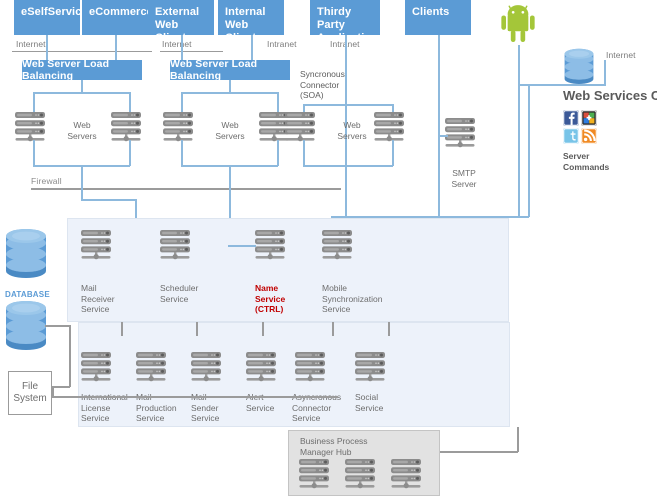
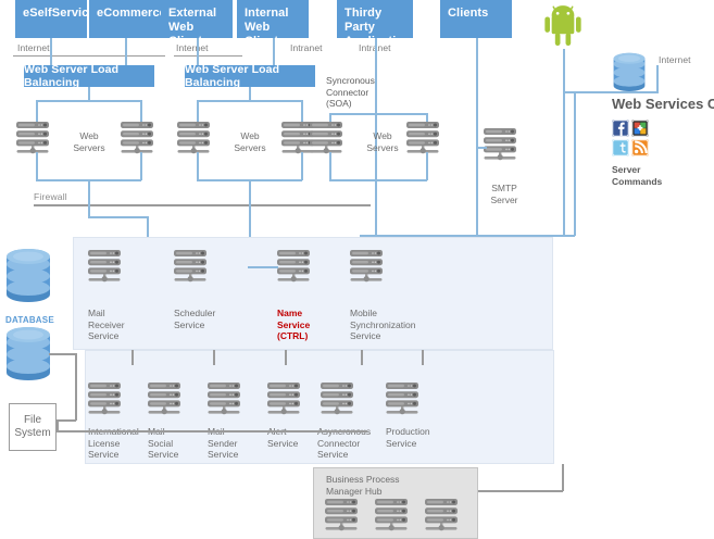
  eSelfServic
  eCommerc
  External
  Web Clients
  Internal
  Web Clients
  Thirdy Party
  Applications
  Clients
  Internet
  Interet
  Intranet
  Intrnet
  Syncronous
  Connector
  (SOA)
  Internet
  Web Services C
  Server
  Commands
  Web Server Load Balancing
  Web Server Load Balancing
  Web
  Servers
  Web
  Servers
  Web
  Servers
  SMTP
  Server
  Firewall
  Mail
  Receiver
  Service
  Scheduler
  Service
  Name
  Service
  (CTRL)
  Mobile
  Synchronization
  Service
  DATABASE
  File
  System
  License
  Service
- Production
+ Social
  Service
  Sender
  Service
  Service
  Connector
  Service
- Social
+ Production
  Service
  Business Process
  Manager Hub
